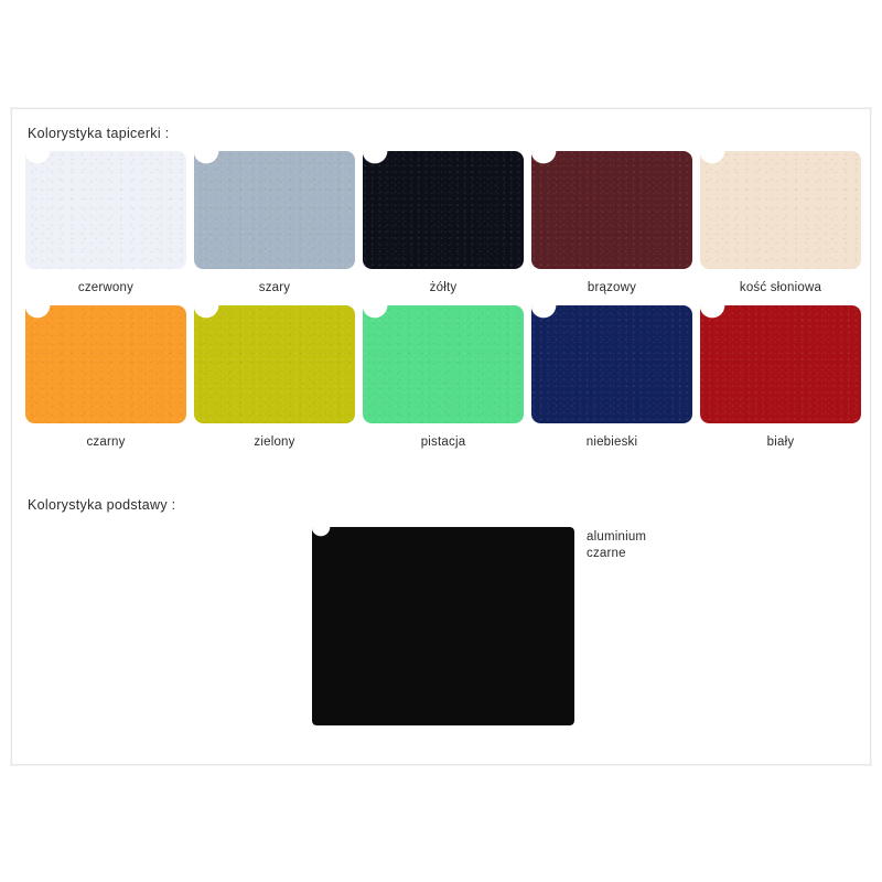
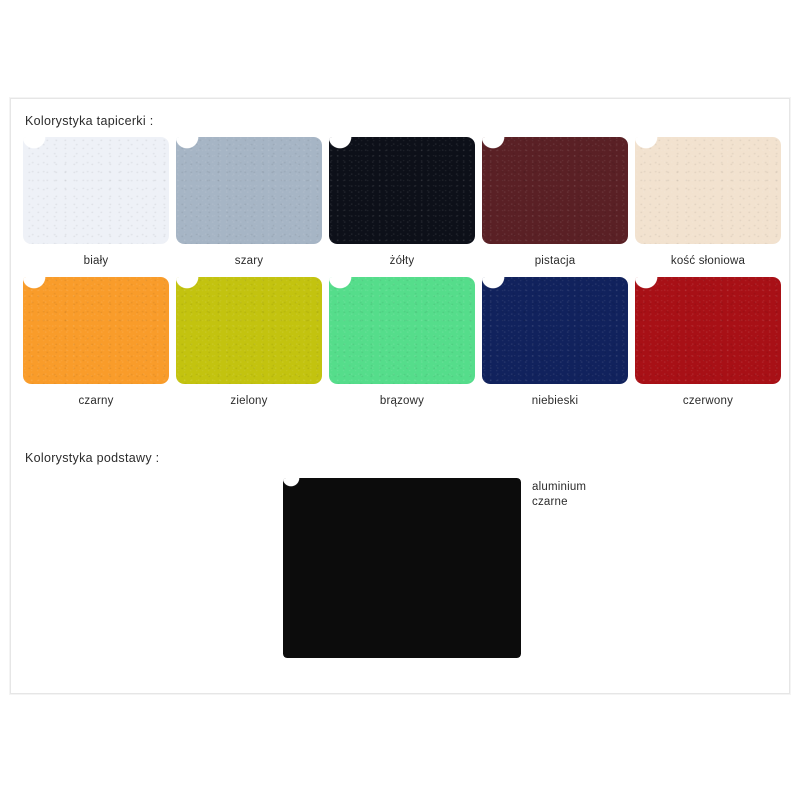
  Kolorystyka tapicerki :
- czerwony
+ biały
  szary
  żółty
- brązowy
+ pistacja
  kość słoniowa
  czarny
  zielony
- pistacja
+ brązowy
  niebieski
- biały
+ czerwony
  Kolorystyka podstawy :
  aluminium
  czarne
